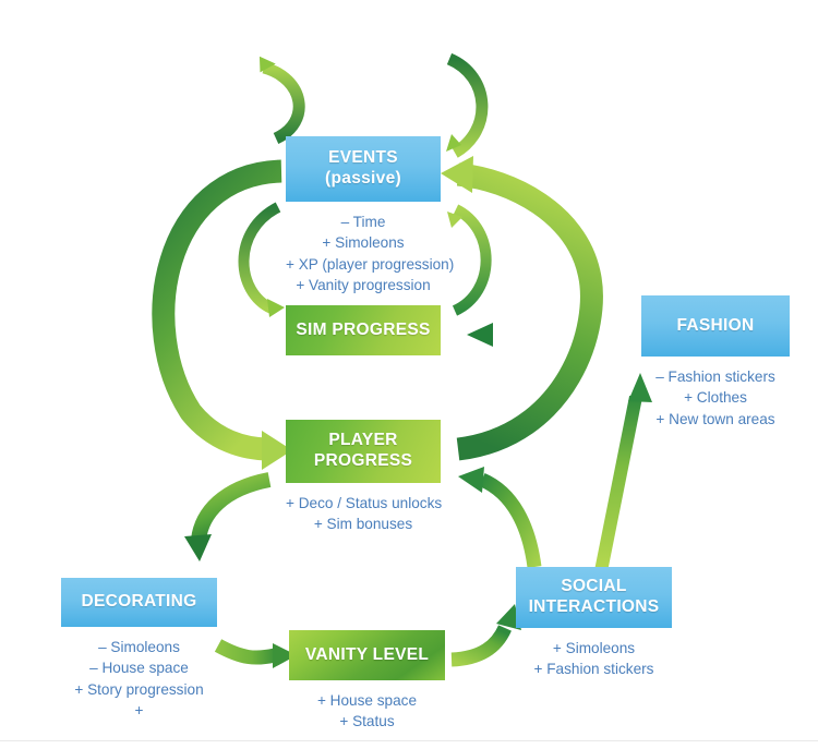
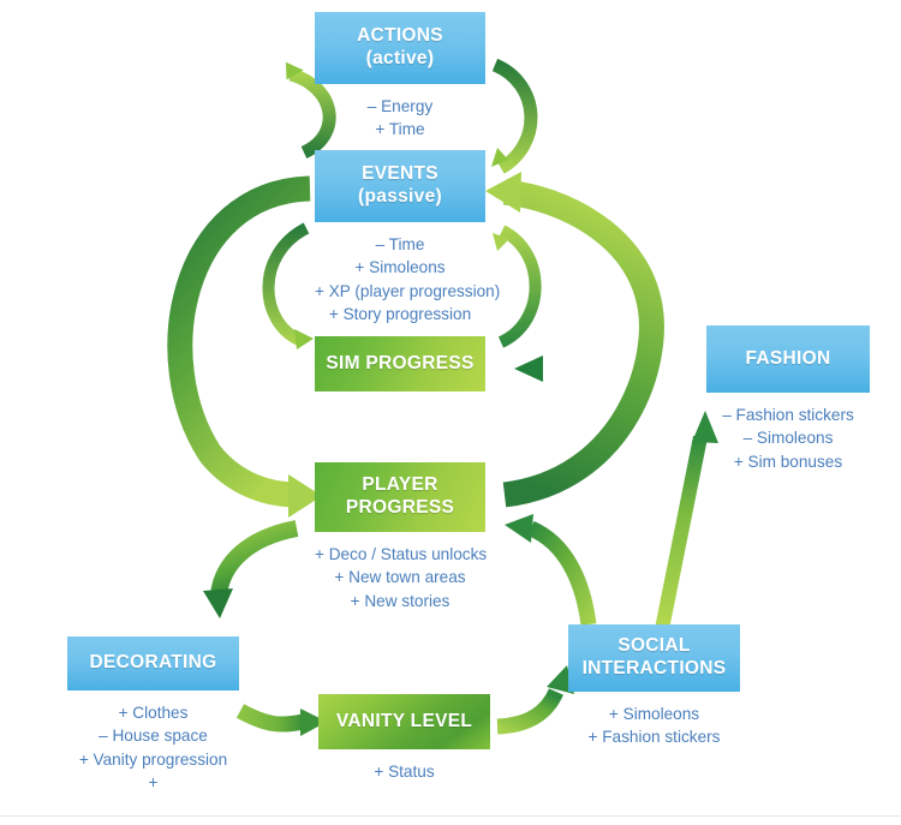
+ ACTIONS
+ (active)
+ – Energy
+ + Time
  EVENTS
  (passive)
  – Time
  + Simoleons
  + XP (player progression)
- + Vanity progression
+ + Story progression
  SIM PROGRESS
  PLAYER
  PROGRESS
  + Deco / Status unlocks
- + Sim bonuses
+ + New town areas
+ + New stories
  FASHION
  – Fashion stickers
- + Clothes
+ – Simoleons
- + New town areas
+ + Sim bonuses
  DECORATING
- – Simoleons
+ + Clothes
  – House space
- + Story progression
+ + Vanity progression
  +
  VANITY LEVEL
- + House space
  + Status
  SOCIAL
  INTERACTIONS
  + Simoleons
  + Fashion stickers
